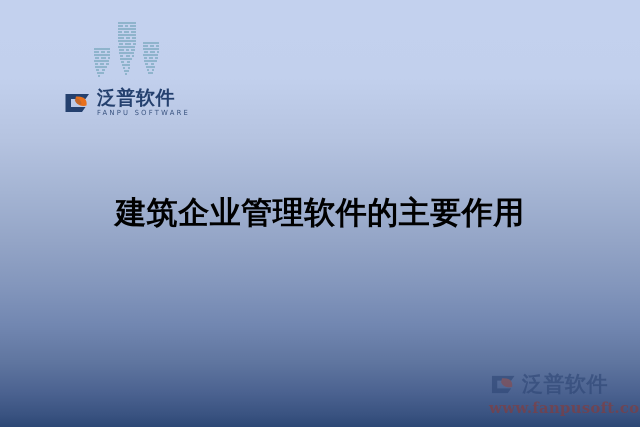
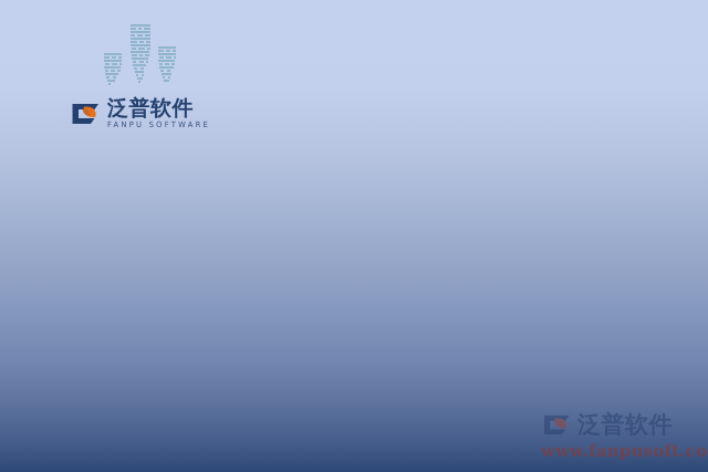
  泛普软件
  FANPU SOFTWARE
- 建筑企业管理软件的主要作用
  泛普软件
  www.fanpusoft.co
